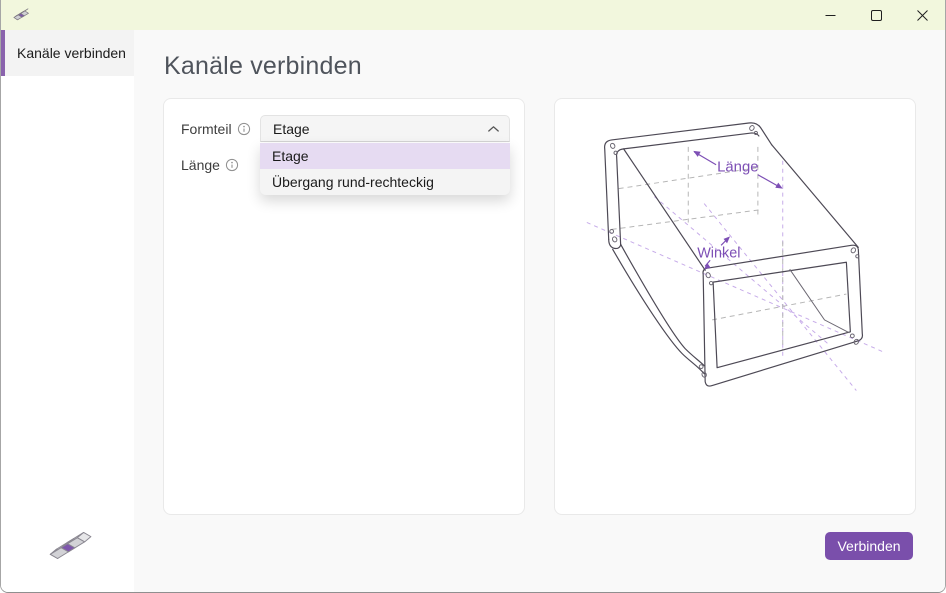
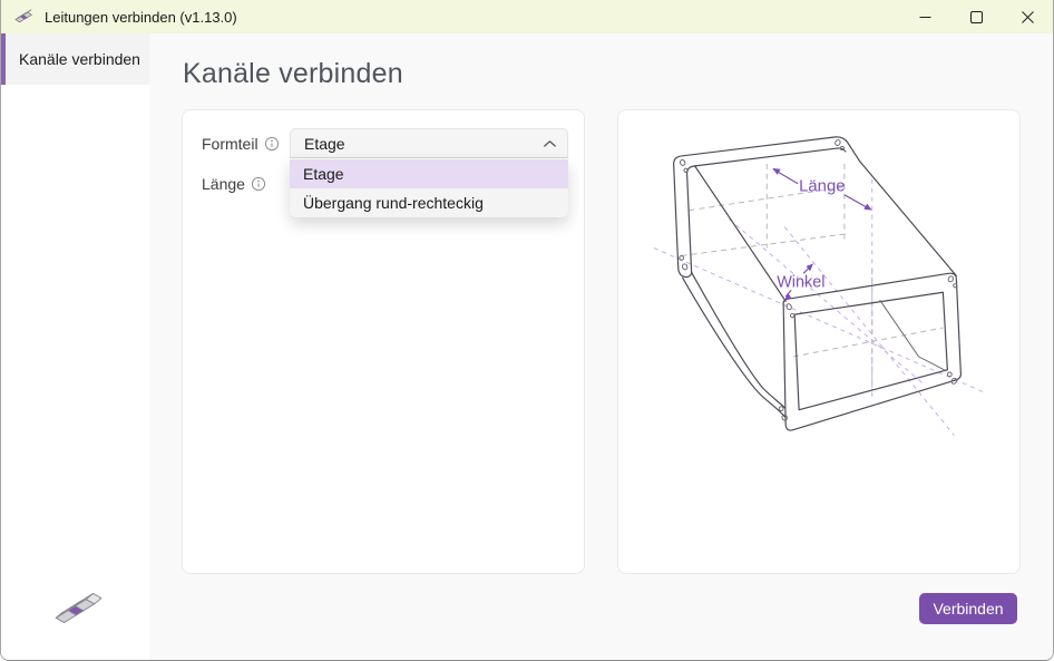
+ Leitungen verbinden (v1.13.0)
  Kanäle verbinden
  Kanäle verbinden
  Formteil
  Etage
  Länge
  Etage
  Übergang rund-rechteckig
  Länge
  Winkel
  Verbinden
